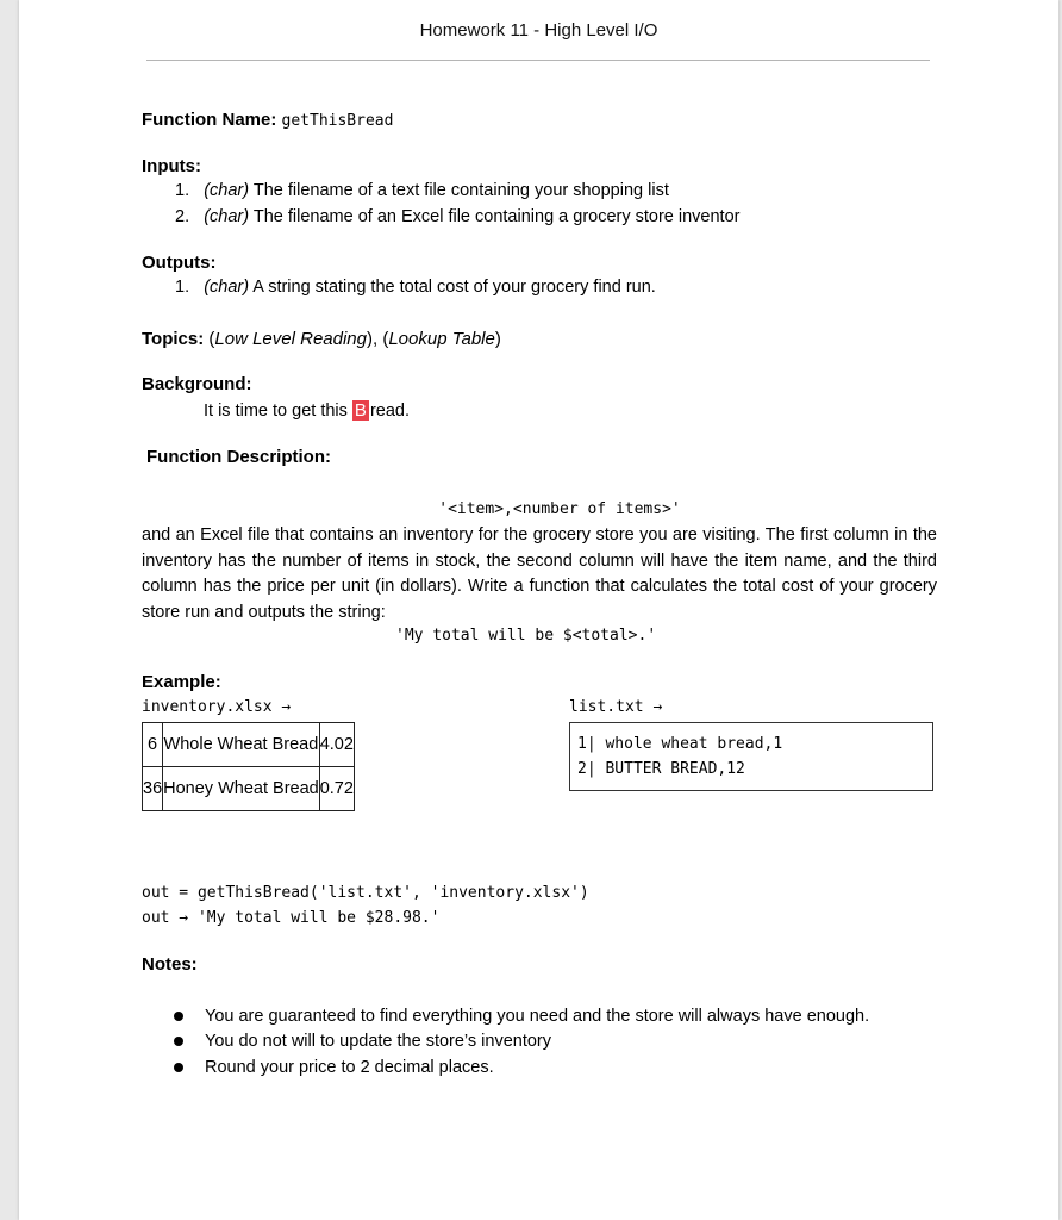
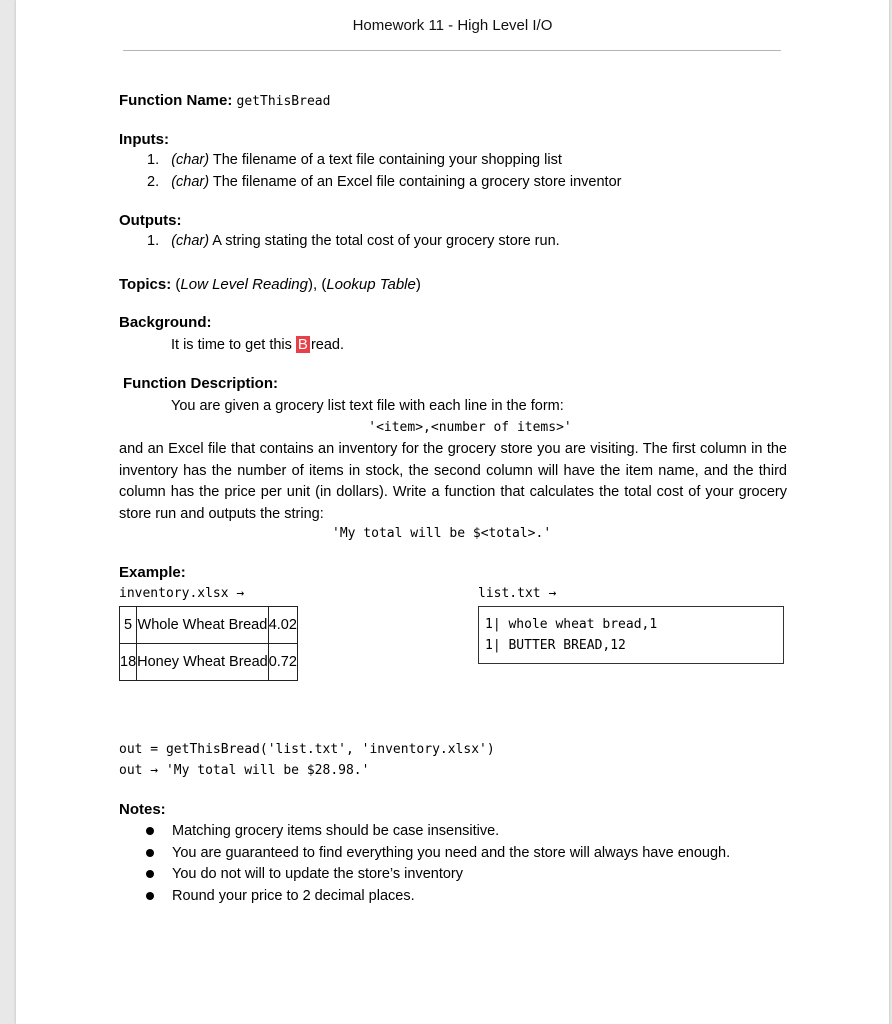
  Homework 11 - High Level I/O
  Function Name: getThisBread
  Inputs:
  1. (char) The filename of a text file containing your shopping list
  2. (char) The filename of an Excel file containing a grocery store inventor
  Outputs:
- 1. (char) A string stating the total cost of your grocery find run.
+ 1. (char) A string stating the total cost of your grocery store run.
  Topics: (Low Level Reading), (Lookup Table)
  Background:
  It is time to get this B read.
  Function Description:
+ You are given a grocery list text file with each line in the form:
  '<item>,<number of items>'
  and an Excel file that contains an inventory for the grocery store you are visiting. The first column in the inventory has the number of items in stock, the second column will have the item name, and the third column has the price per unit (in dollars). Write a function that calculates the total cost of your grocery store run and outputs the string:
  'My total will be $<total>.'
  Example:
  inventory.xlsx →
  list.txt →
- 6	Whole Wheat Bread	4.02
+ 5	Whole Wheat Bread	4.02
- 36	Honey Wheat Bread	0.72
+ 18	Honey Wheat Bread	0.72
  1| whole wheat bread,1
- 2| BUTTER BREAD,12
+ 1| BUTTER BREAD,12
  out = getThisBread('list.txt', 'inventory.xlsx')
  out → 'My total will be $28.98.'
  Notes:
+ Matching grocery items should be case insensitive.
  You are guaranteed to find everything you need and the store will always have enough.
  You do not will to update the store’s inventory
  Round your price to 2 decimal places.
